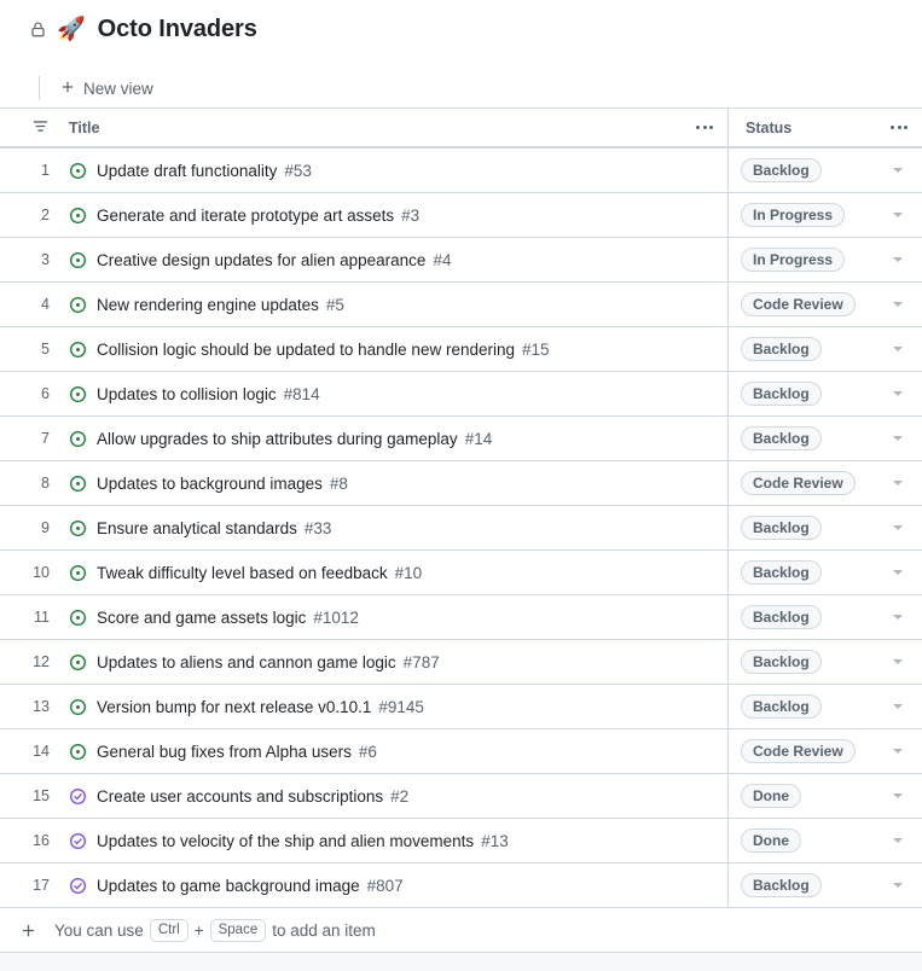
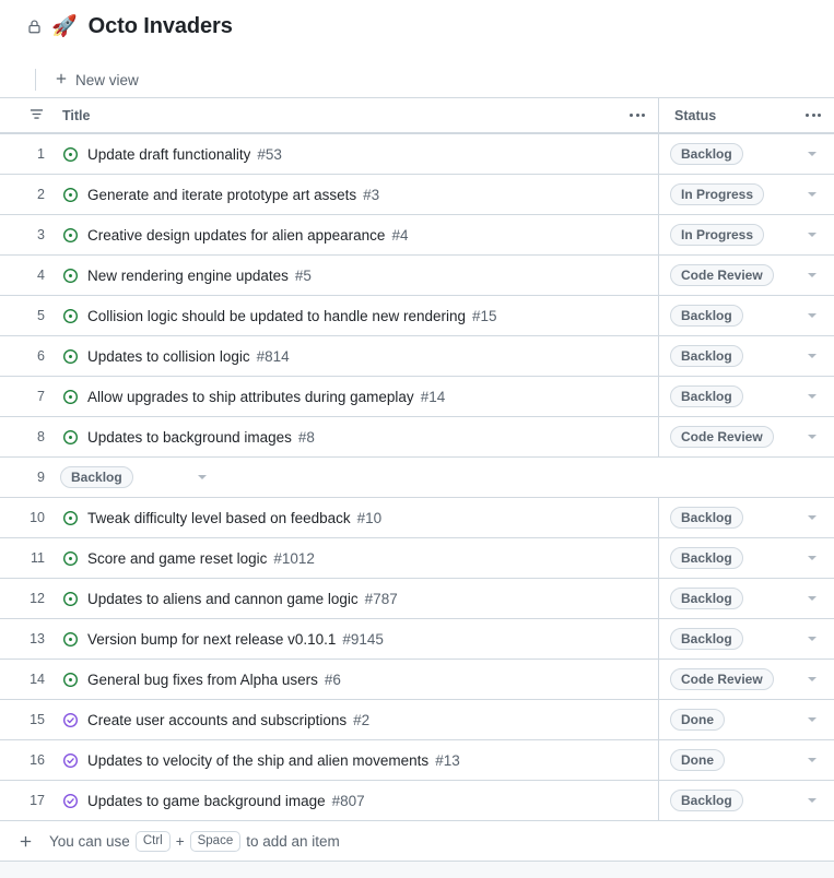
  🚀
  Octo Invaders
  New view
  Title
  Status
  1
  Update draft functionality
  #53
  Backlog
  2
  Generate and iterate prototype art assets
  #3
  In Progress
  3
  Creative design updates for alien appearance
  #4
  In Progress
  4
  New rendering engine updates
  #5
  Code Review
  5
  Collision logic should be updated to handle new rendering
  #15
  Backlog
  6
  Updates to collision logic
  #814
  Backlog
  7
  Allow upgrades to ship attributes during gameplay
  #14
  Backlog
  8
  Updates to background images
  #8
  Code Review
  9
- Ensure analytical standards
- #33
  Backlog
  10
  Tweak difficulty level based on feedback
  #10
  Backlog
  11
- Score and game assets logic
+ Score and game reset logic
  #1012
  Backlog
  12
  Updates to aliens and cannon game logic
  #787
  Backlog
  13
  Version bump for next release v0.10.1
  #9145
  Backlog
  14
  General bug fixes from Alpha users
  #6
  Code Review
  15
  Create user accounts and subscriptions
  #2
  Done
  16
  Updates to velocity of the ship and alien movements
  #13
  Done
  17
  Updates to game background image
  #807
  Backlog
  You can use
  Ctrl
  +
  Space
  to add an item
